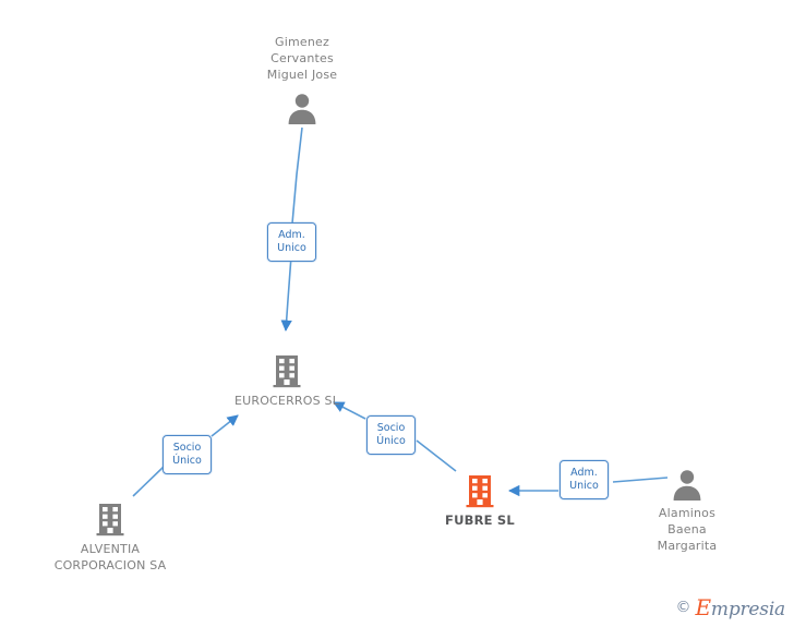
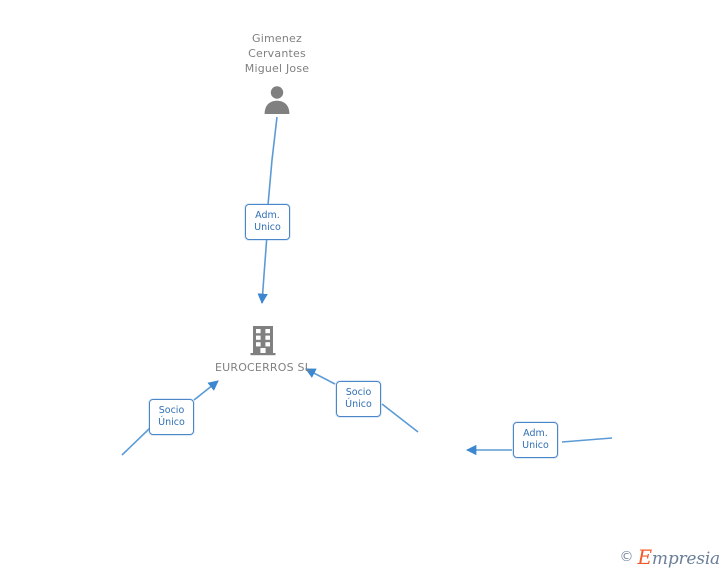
  Gimenez
  Cervantes
  Miguel Jose
  EUROCERROS SL
- ALVENTIA
- CORPORACION SA
- FUBRE SL
- Alaminos
- Baena
- Margarita
  Adm.
  Unico
  Socio
  Único
  Socio
  Único
  Adm.
  Unico
  ©
  Empresia
